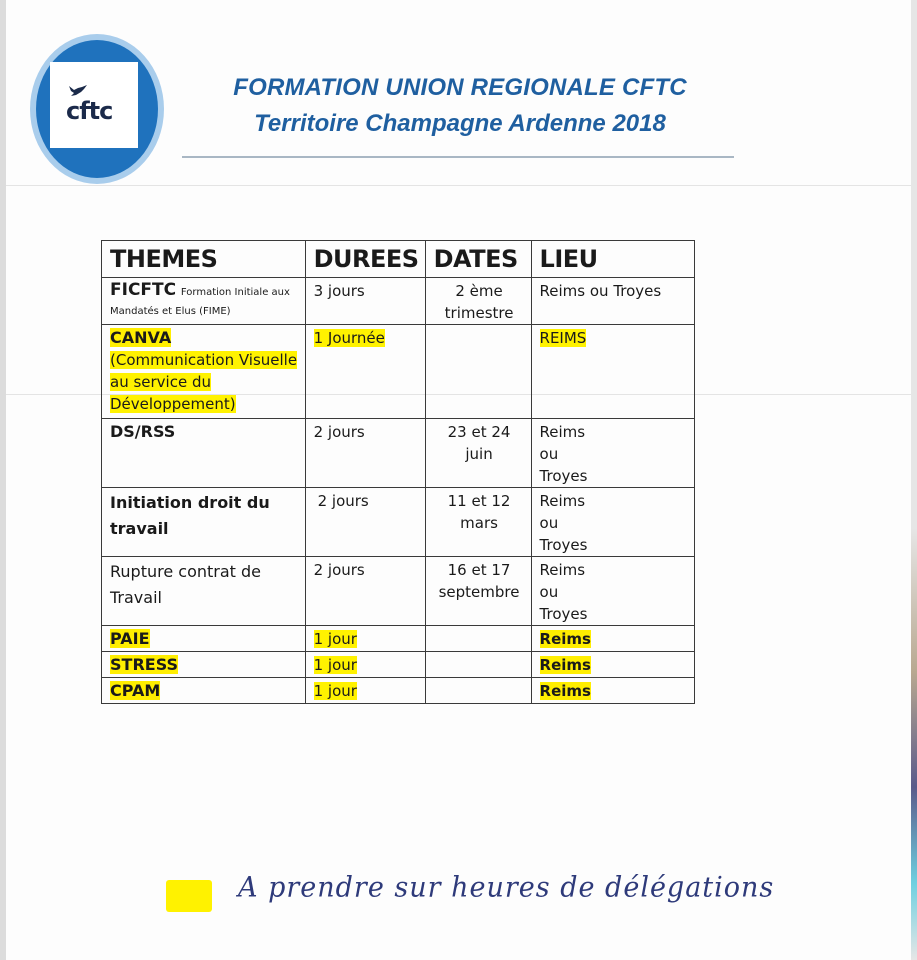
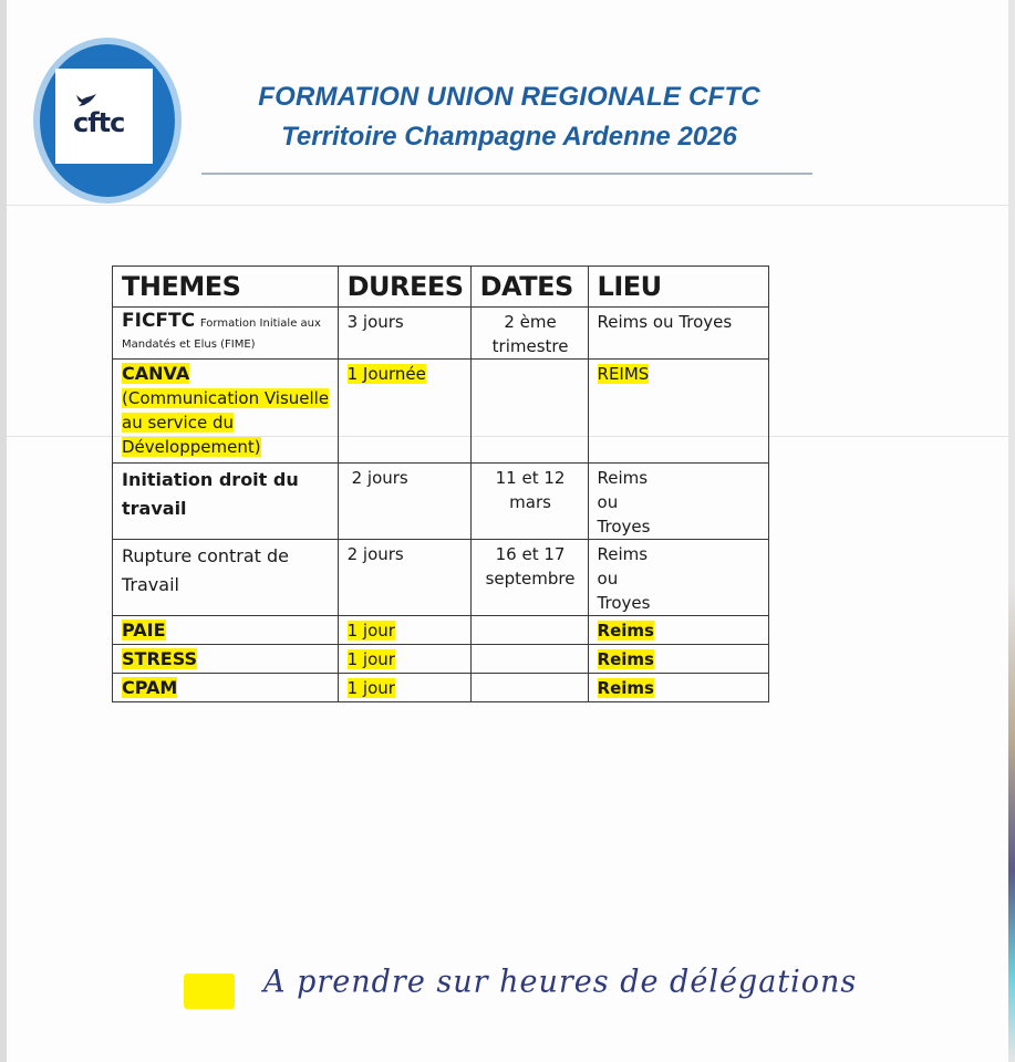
  cftc
  FORMATION UNION REGIONALE CFTC
- Territoire Champagne Ardenne 2018
+ Territoire Champagne Ardenne 2026
  THEMES	DUREES	DATES	LIEU
  FICFTC Formation Initiale aux Mandatés et Elus (FIME)	3 jours	2 ème trimestre	Reims ou Troyes
  CANVA (Communication Visuelle au service du Développement)	1 Journée		REIMS
- DS/RSS	2 jours	23 et 24 juin	Reims ou Troyes
  Initiation droit du travail	2 jours	11 et 12 mars	Reims ou Troyes
  Rupture contrat de Travail	2 jours	16 et 17 septembre	Reims ou Troyes
  PAIE	1 jour		Reims
  STRESS	1 jour		Reims
  CPAM	1 jour		Reims
  A prendre sur heures de délégations
